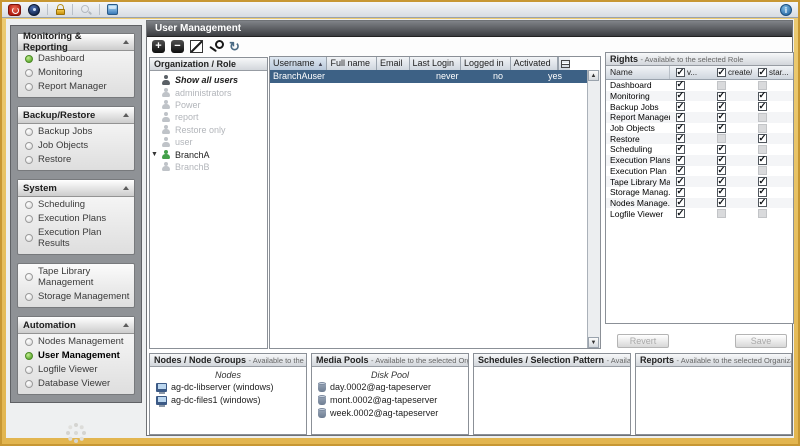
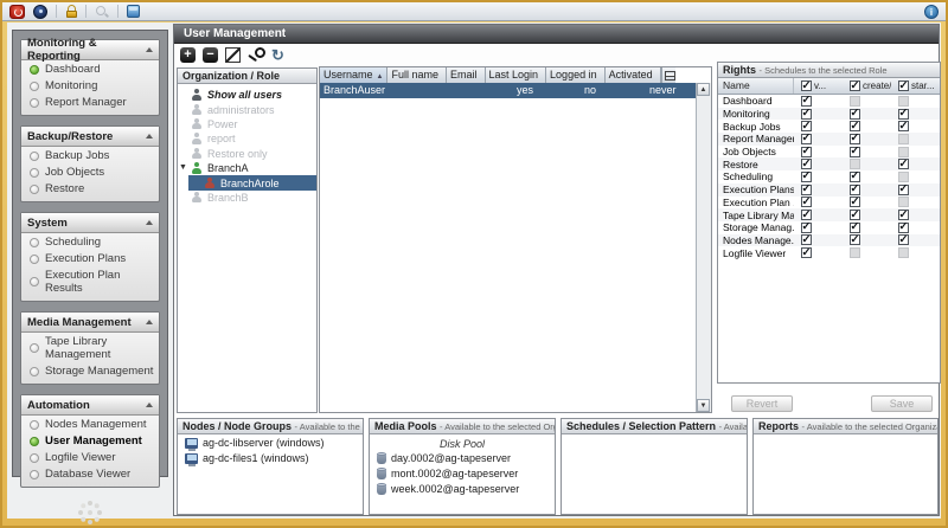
  i
  Monitoring & Reporting
  Dashboard
  Monitoring
  Report Manager
  Backup/Restore
  Backup Jobs
  Job Objects
  Restore
  System
  Scheduling
  Execution Plans
  Execution Plan Results
+ Media Management
  Tape Library Management
  Storage Management
  Automation
  Nodes Management
  User Management
  Logfile Viewer
  Database Viewer
  User Management
  +
  −
  ↻
  Organization / Role
  Show all users
  administrators
  Power
  report
  Restore only
- user
  BranchA
+ BranchArole
  BranchB
  Username
  Full name
  Email
  Last Login
  Logged in
  Activated
  BranchAuser
- never
+ yes
  no
- yes
+ never
- Rights - Available to the selected Role
+ Rights - Schedules to the selected Role
  Name
  v...
  star...
  Dashboard
  Monitoring
  Backup Jobs
  Report Manage
  Job Objects
  Restore
  Scheduling
  Execution Plans
  Execution Plan
  Tape Library Ma
  Storage Manag.
  Nodes Manage.
  Logfile Viewer
  Revert
  Save
  Nodes / Node Groups - Available to the
- Nodes
  ag-dc-libserver (windows)
  ag-dc-files1 (windows)
  Media Pools - Available to the selected Or
  Disk Pool
  day.0002@ag-tapeserver
  mont.0002@ag-tapeserver
  week.0002@ag-tapeserver
  Schedules / Selection Pattern - Availa
  Reports - Available to the selected Organiz
